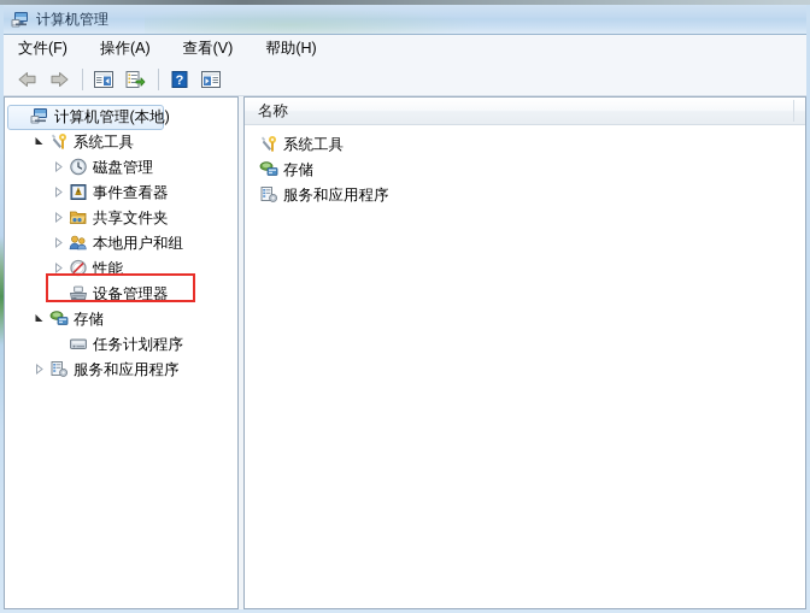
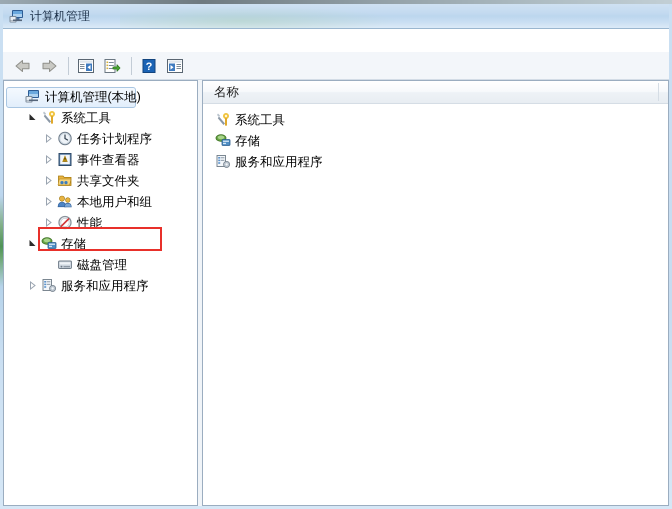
  计算机管理
- 文件(F)
- 操作(A)
- 查看(V)
- 帮助(H)
  ?
  计算机管理(本地)
  系统工具
- 磁盘管理
+ 任务计划程序
  事件查看器
  共享文件夹
  本地用户和组
  性能
- 设备管理器
  存储
- 任务计划程序
+ 磁盘管理
  服务和应用程序
  名称
  系统工具
  存储
  服务和应用程序
